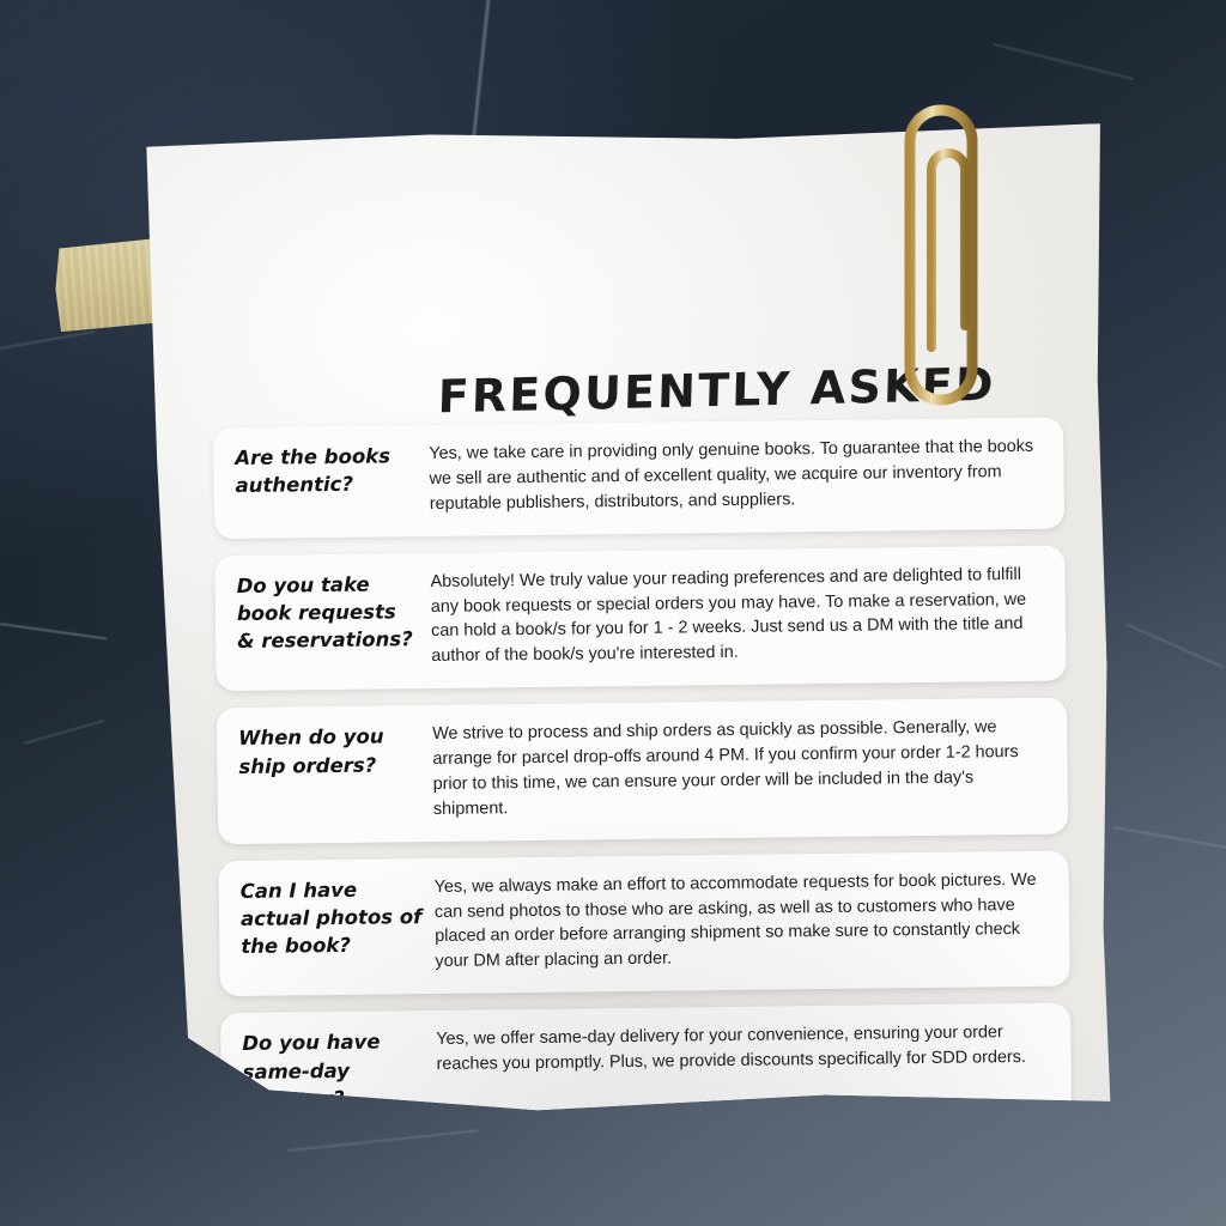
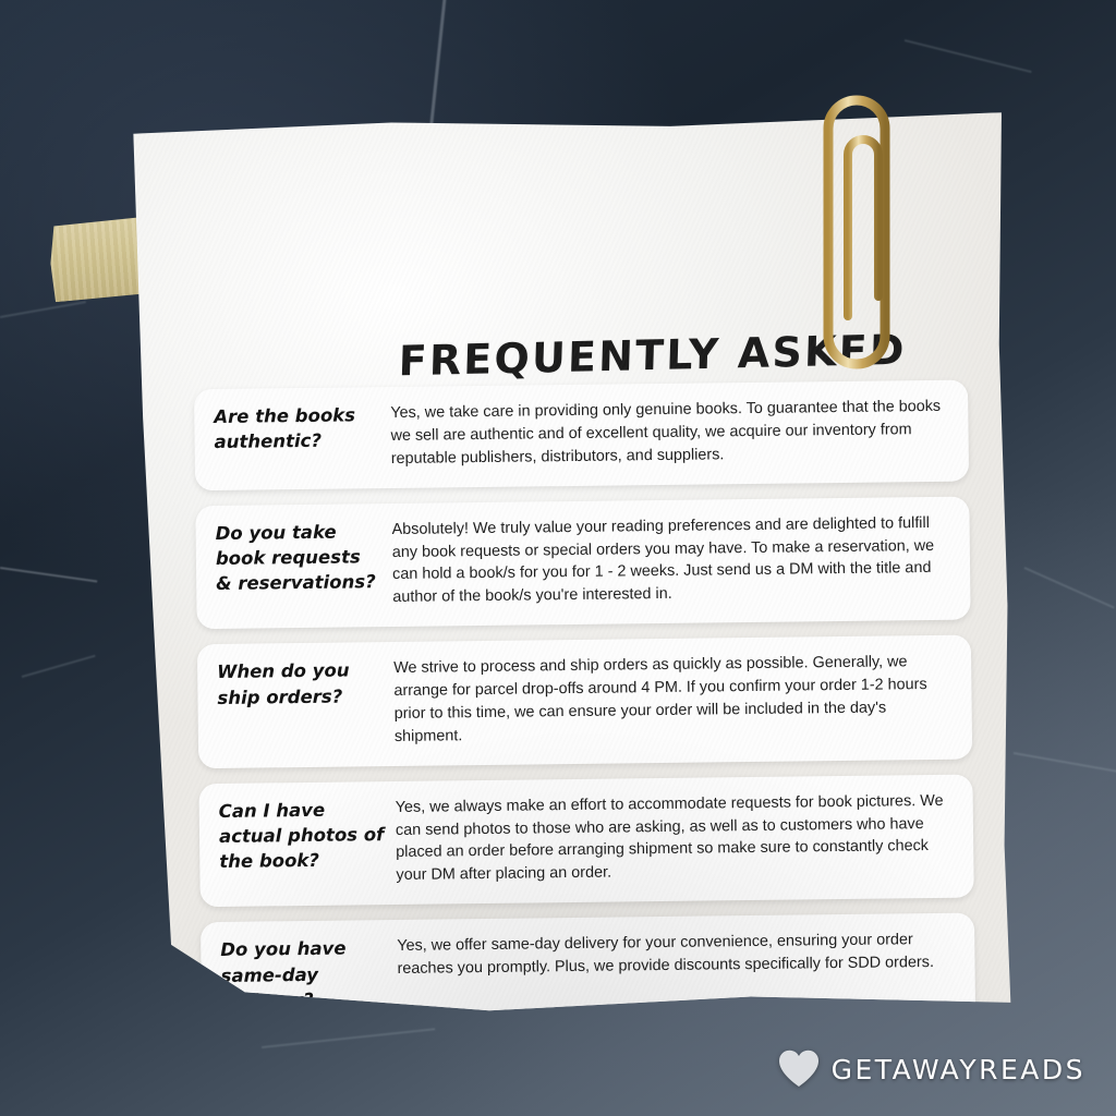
+ GETAWAYREADS
